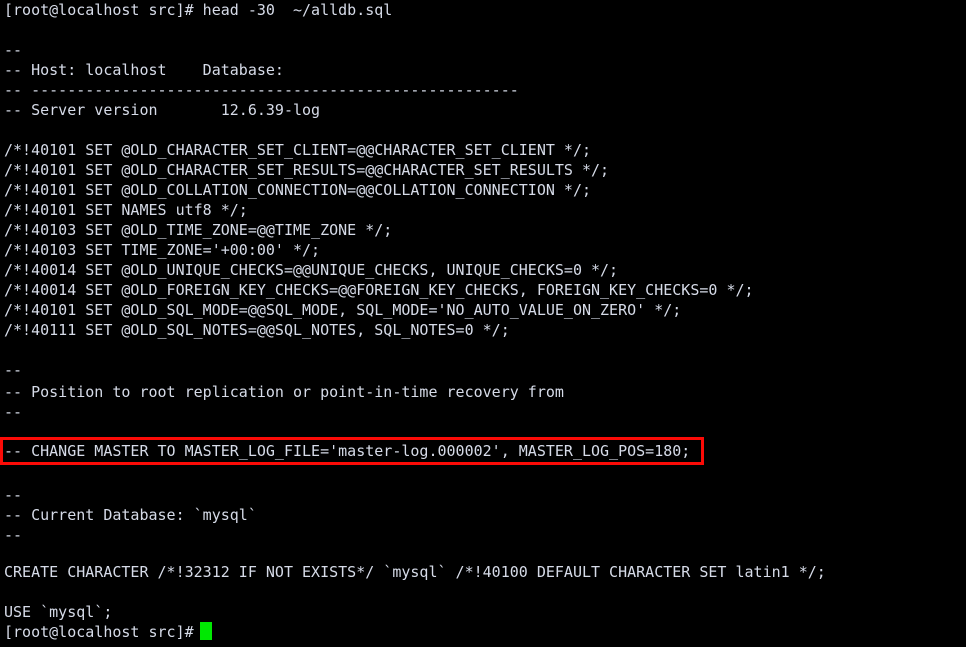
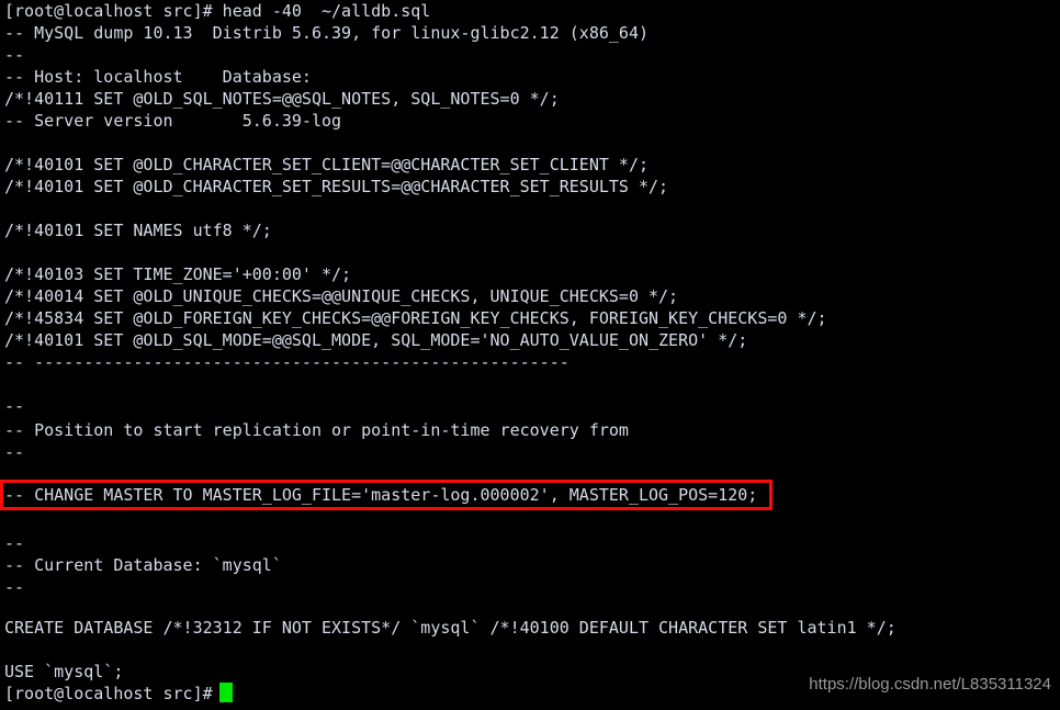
- [root@localhost src]# head -30 ~/alldb.sql
+ [root@localhost src]# head -40 ~/alldb.sql
+ -- MySQL dump 10.13 Distrib 5.6.39, for linux-glibc2.12 (x86_64)
  --
  -- Host: localhost Database:
- -- ------------------------------------------------------
+ /*!40111 SET @OLD_SQL_NOTES=@@SQL_NOTES, SQL_NOTES=0 */;
- -- Server version 12.6.39-log
+ -- Server version 5.6.39-log
  /*!40101 SET @OLD_CHARACTER_SET_CLIENT=@@CHARACTER_SET_CLIENT */;
  /*!40101 SET @OLD_CHARACTER_SET_RESULTS=@@CHARACTER_SET_RESULTS */;
- /*!40101 SET @OLD_COLLATION_CONNECTION=@@COLLATION_CONNECTION */;
  /*!40101 SET NAMES utf8 */;
- /*!40103 SET @OLD_TIME_ZONE=@@TIME_ZONE */;
  /*!40103 SET TIME_ZONE='+00:00' */;
  /*!40014 SET @OLD_UNIQUE_CHECKS=@@UNIQUE_CHECKS, UNIQUE_CHECKS=0 */;
- /*!40014 SET @OLD_FOREIGN_KEY_CHECKS=@@FOREIGN_KEY_CHECKS, FOREIGN_KEY_CHECKS=0 */;
+ /*!45834 SET @OLD_FOREIGN_KEY_CHECKS=@@FOREIGN_KEY_CHECKS, FOREIGN_KEY_CHECKS=0 */;
  /*!40101 SET @OLD_SQL_MODE=@@SQL_MODE, SQL_MODE='NO_AUTO_VALUE_ON_ZERO' */;
- /*!40111 SET @OLD_SQL_NOTES=@@SQL_NOTES, SQL_NOTES=0 */;
+ -- ------------------------------------------------------
  --
- -- Position to root replication or point-in-time recovery from
+ -- Position to start replication or point-in-time recovery from
  --
- -- CHANGE MASTER TO MASTER_LOG_FILE='master-log.000002', MASTER_LOG_POS=180;
+ -- CHANGE MASTER TO MASTER_LOG_FILE='master-log.000002', MASTER_LOG_POS=120;
  --
  -- Current Database: `mysql`
  --
- CREATE CHARACTER /*!32312 IF NOT EXISTS*/ `mysql` /*!40100 DEFAULT CHARACTER SET latin1 */;
+ CREATE DATABASE /*!32312 IF NOT EXISTS*/ `mysql` /*!40100 DEFAULT CHARACTER SET latin1 */;
  USE `mysql`;
  [root@localhost src]#
+ https://blog.csdn.net/L835311324
